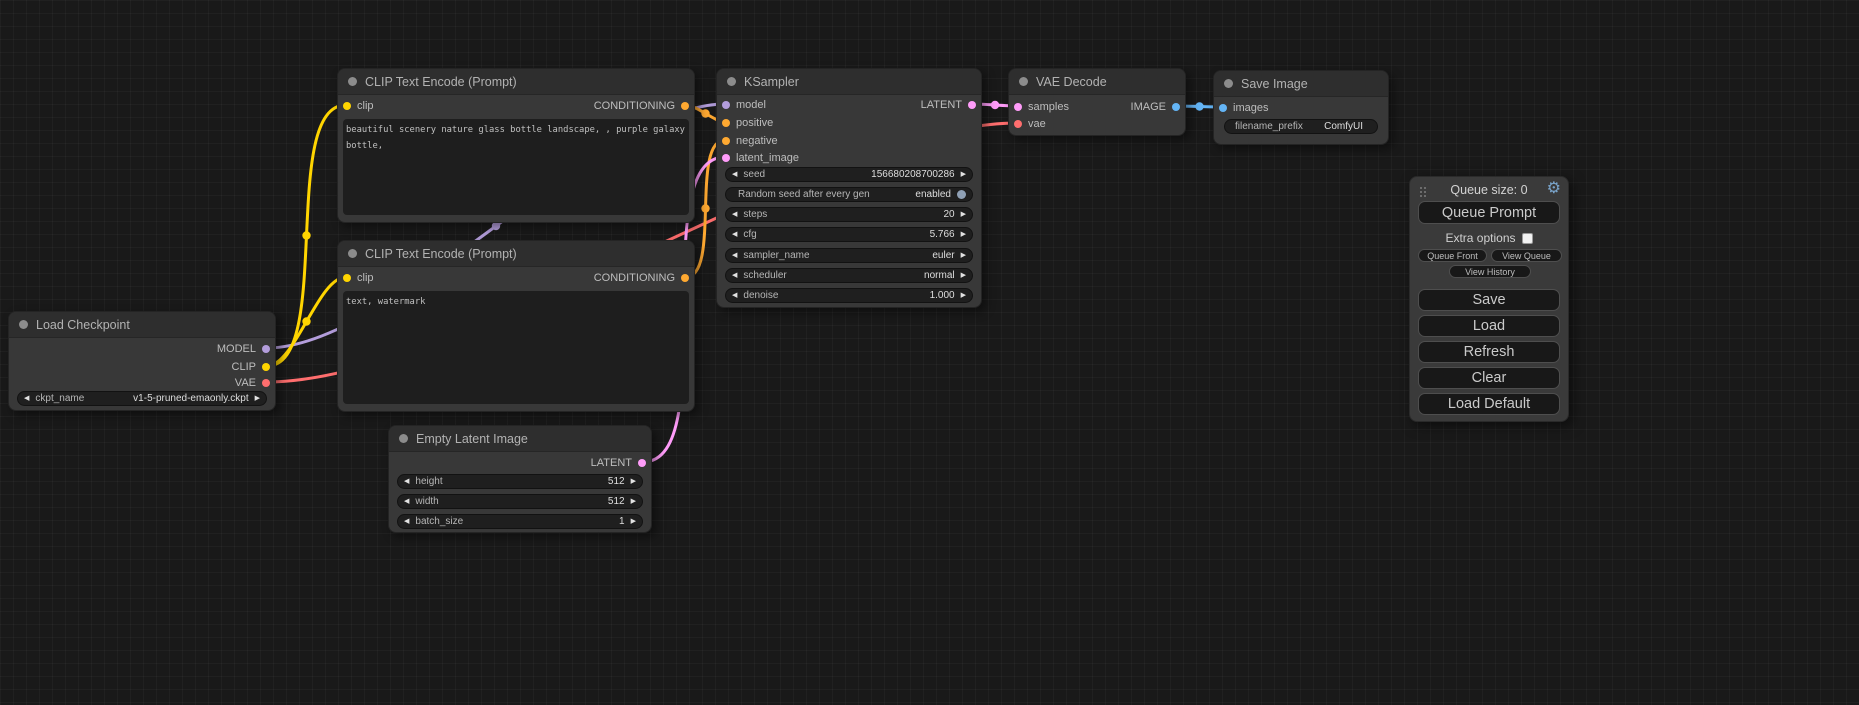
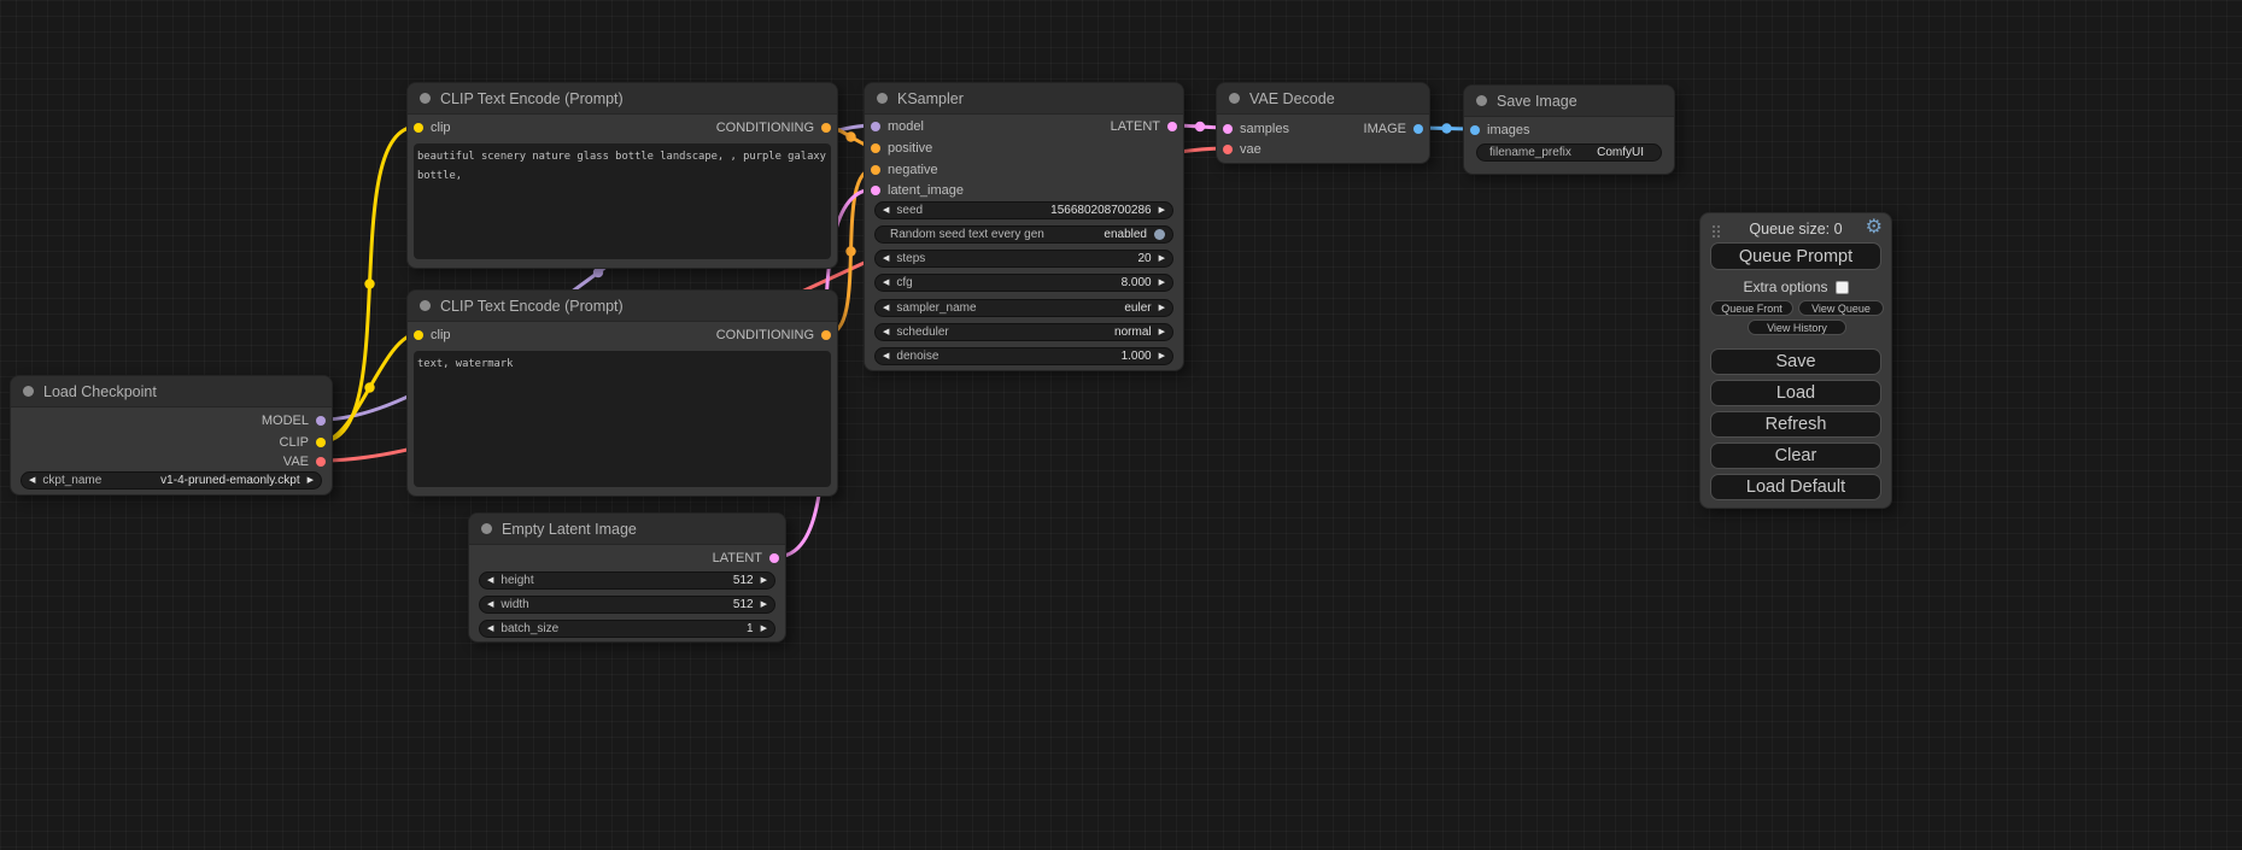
  Load Checkpoint
  MODEL
  CLIP
  VAE
  ckpt_name
- v1-5-pruned-emaonly.ckpt
+ v1-4-pruned-emaonly.ckpt
  CLIP Text Encode (Prompt)
  clip
  CONDITIONING
  beautiful scenery nature glass bottle landscape, , purple galaxy bottle,
  CLIP Text Encode (Prompt)
  clip
  CONDITIONING
  text, watermark
  Empty Latent Image
  LATENT
  height
  512
  width
  512
  batch_size
  1
  KSampler
  model
  positive
  negative
  latent_image
  LATENT
  seed
  156680208700286
- Random seed after every gen
+ Random seed text every gen
  enabled
  steps
  20
  cfg
- 5.766
+ 8.000
  sampler_name
  euler
  scheduler
  normal
  denoise
  1.000
  VAE Decode
  samples
  vae
  IMAGE
  Save Image
  images
  filename_prefix
  ComfyUI
  Queue size: 0
  ⚙
  Queue Prompt
  Extra options
  Queue Front
  View Queue
  View History
  Save
  Load
  Refresh
  Clear
  Load Default
